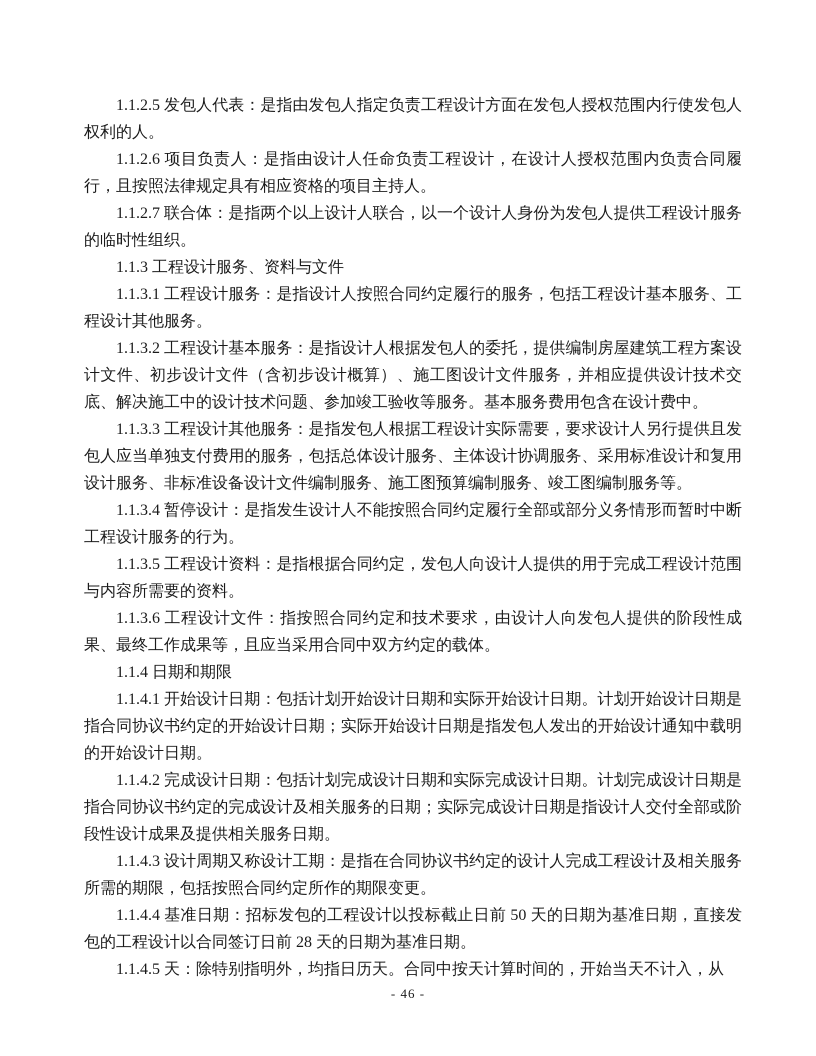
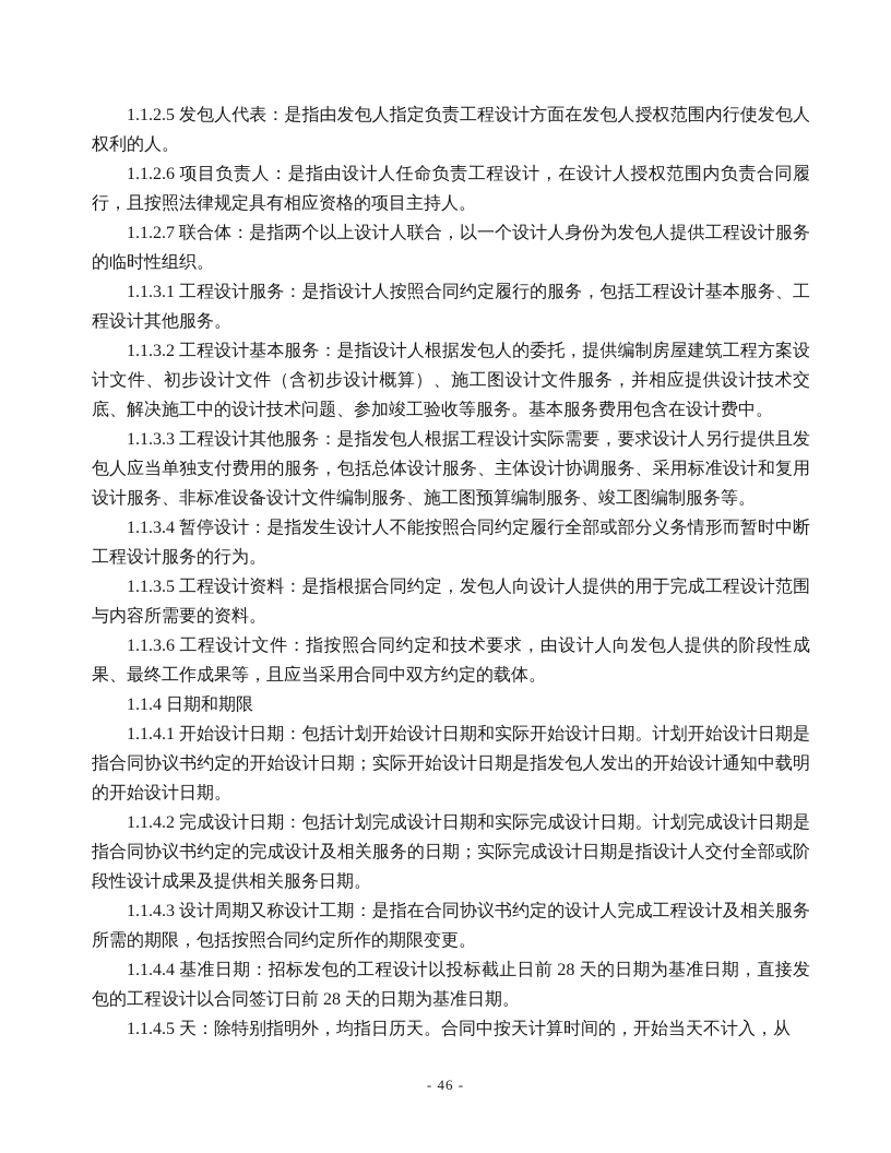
  1.1.2.5 发包人代表：是指由发包人指定负责工程设计方面在发包人授权范围内行使发包人权利的人。
  1.1.2.6 项目负责人：是指由设计人任命负责工程设计，在设计人授权范围内负责合同履行，且按照法律规定具有相应资格的项目主持人。
  1.1.2.7 联合体：是指两个以上设计人联合，以一个设计人身份为发包人提供工程设计服务的临时性组织。
- 1.1.3 工程设计服务、资料与文件
  1.1.3.1 工程设计服务：是指设计人按照合同约定履行的服务，包括工程设计基本服务、工程设计其他服务。
  1.1.3.2 工程设计基本服务：是指设计人根据发包人的委托，提供编制房屋建筑工程方案设计文件、初步设计文件（含初步设计概算）、施工图设计文件服务，并相应提供设计技术交底、解决施工中的设计技术问题、参加竣工验收等服务。基本服务费用包含在设计费中。
  1.1.3.3 工程设计其他服务：是指发包人根据工程设计实际需要，要求设计人另行提供且发包人应当单独支付费用的服务，包括总体设计服务、主体设计协调服务、采用标准设计和复用设计服务、非标准设备设计文件编制服务、施工图预算编制服务、竣工图编制服务等。
  1.1.3.4 暂停设计：是指发生设计人不能按照合同约定履行全部或部分义务情形而暂时中断工程设计服务的行为。
  1.1.3.5 工程设计资料：是指根据合同约定，发包人向设计人提供的用于完成工程设计范围与内容所需要的资料。
  1.1.3.6 工程设计文件：指按照合同约定和技术要求，由设计人向发包人提供的阶段性成果、最终工作成果等，且应当采用合同中双方约定的载体。
  1.1.4 日期和期限
  1.1.4.1 开始设计日期：包括计划开始设计日期和实际开始设计日期。计划开始设计日期是指合同协议书约定的开始设计日期；实际开始设计日期是指发包人发出的开始设计通知中载明的开始设计日期。
  1.1.4.2 完成设计日期：包括计划完成设计日期和实际完成设计日期。计划完成设计日期是指合同协议书约定的完成设计及相关服务的日期；实际完成设计日期是指设计人交付全部或阶段性设计成果及提供相关服务日期。
  1.1.4.3 设计周期又称设计工期：是指在合同协议书约定的设计人完成工程设计及相关服务所需的期限，包括按照合同约定所作的期限变更。
- 1.1.4.4 基准日期：招标发包的工程设计以投标截止日前 50 天的日期为基准日期，直接发包的工程设计以合同签订日前 28 天的日期为基准日期。
+ 1.1.4.4 基准日期：招标发包的工程设计以投标截止日前 28 天的日期为基准日期，直接发包的工程设计以合同签订日前 28 天的日期为基准日期。
  1.1.4.5 天：除特别指明外，均指日历天。合同中按天计算时间的，开始当天不计入，从
  - 46 -
